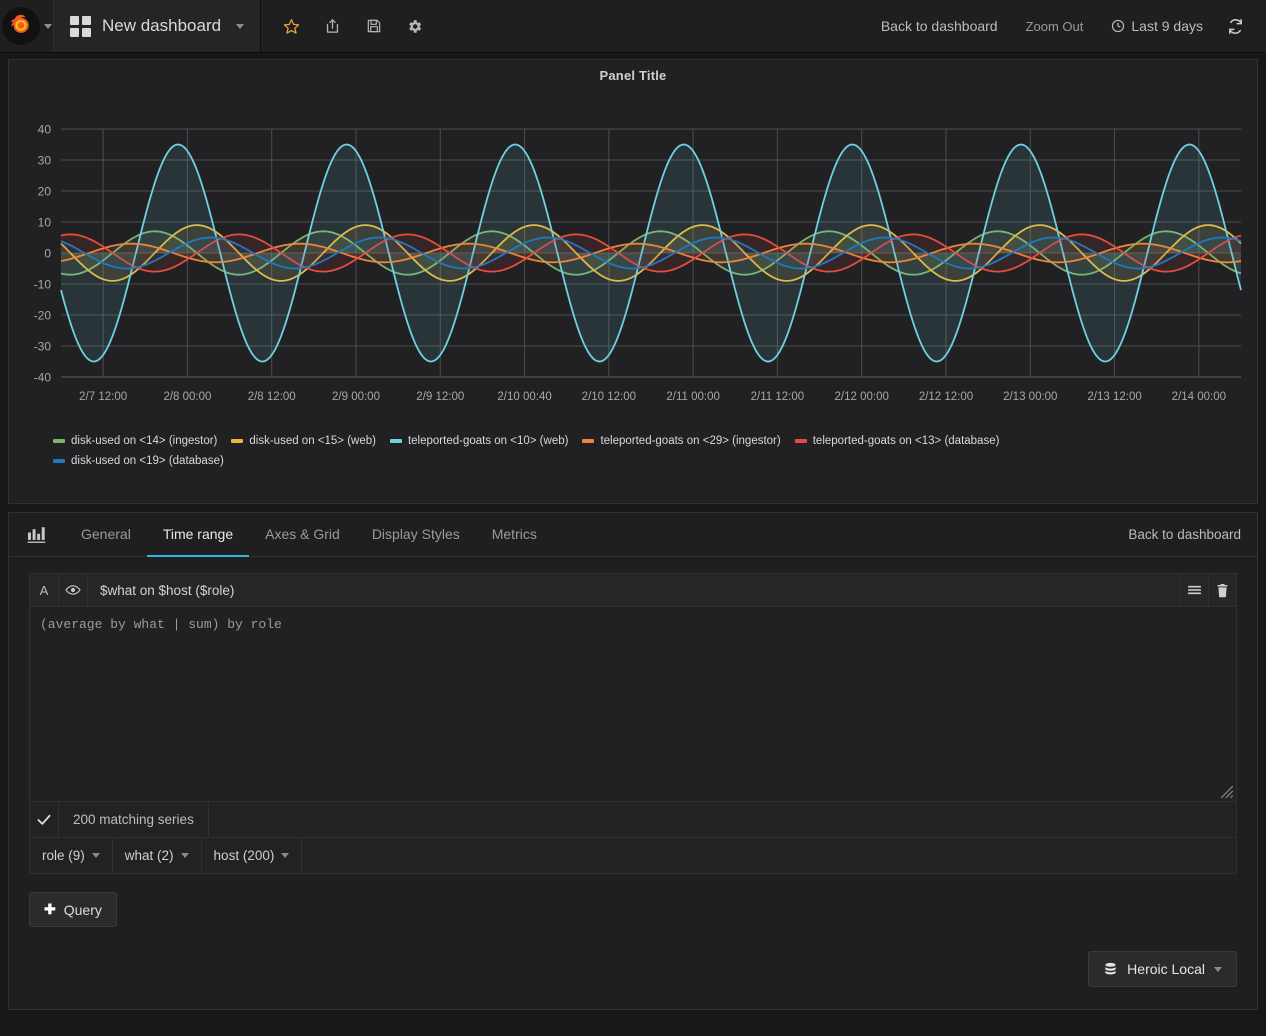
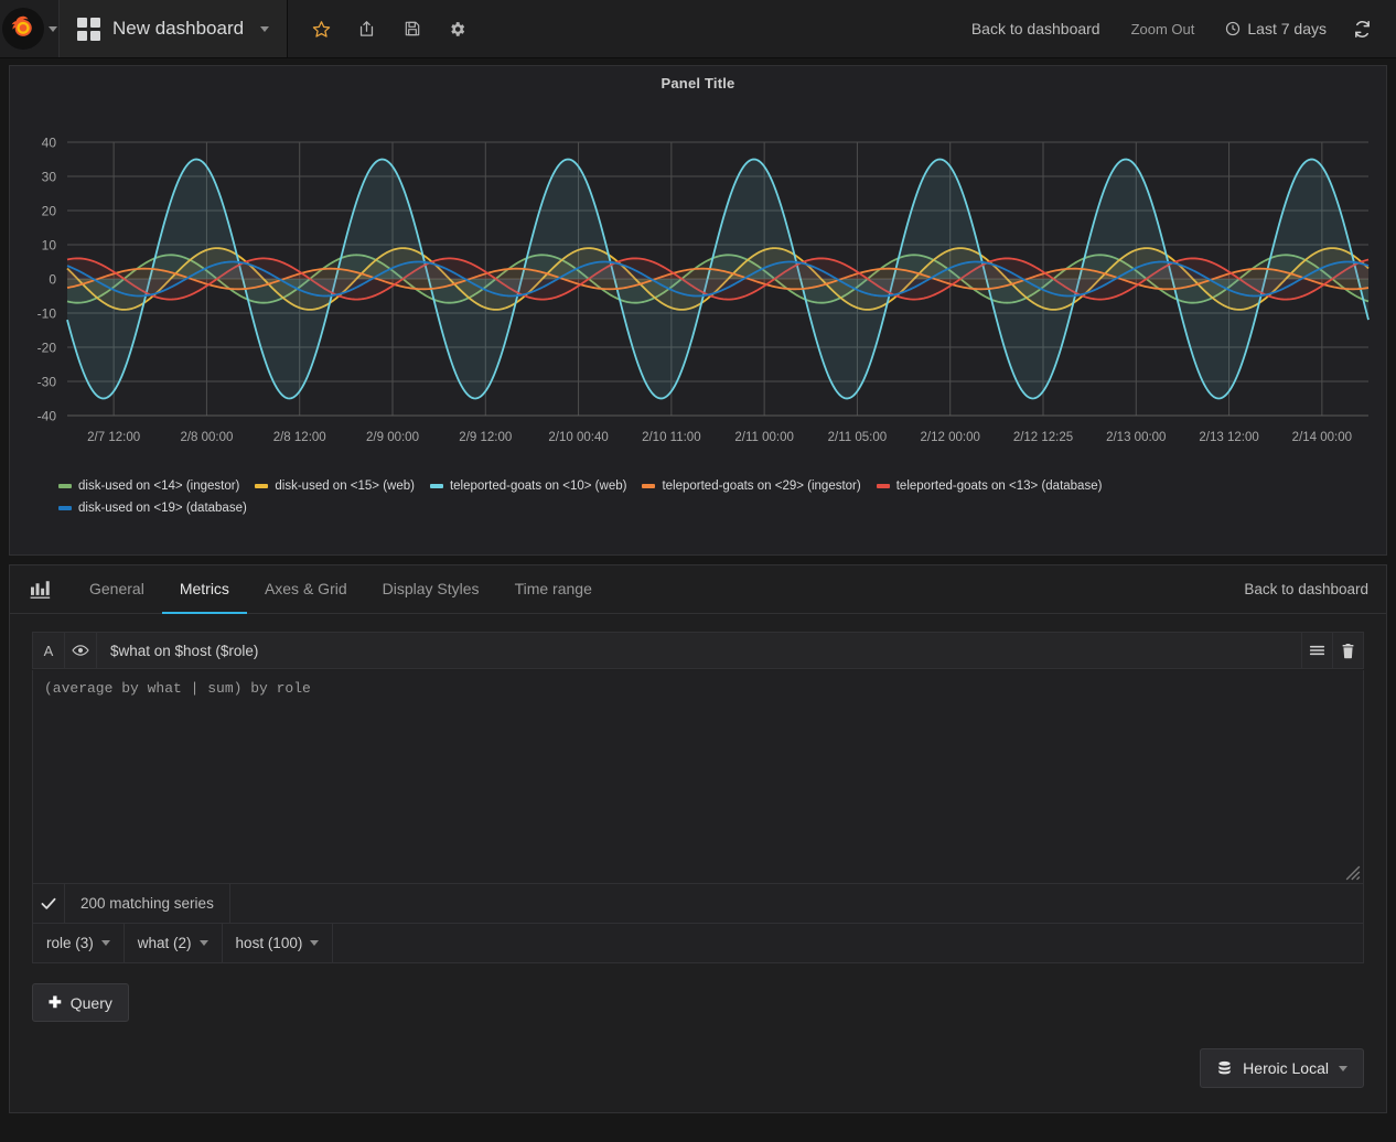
  New dashboard
  Back to dashboard
  Zoom Out
- Last 9 days
+ Last 7 days
  Panel Title
  40
  30
  20
  10
  0
  -10
  -20
  -30
  -40
  2/7 12:00
  2/8 00:00
  2/8 12:00
  2/9 00:00
  2/9 12:00
  2/10 00:40
- 2/10 12:00
+ 2/10 11:00
  2/11 00:00
- 2/11 12:00
+ 2/11 05:00
  2/12 00:00
- 2/12 12:00
+ 2/12 12:25
  2/13 00:00
  2/13 12:00
  2/14 00:00
  disk-used on <14> (ingestor)
  disk-used on <15> (web)
  teleported-goats on <10> (web)
  teleported-goats on <29> (ingestor)
  teleported-goats on <13> (database)
  disk-used on <19> (database)
  General
- Time range
+ Metrics
  Axes & Grid
  Display Styles
- Metrics
+ Time range
  Back to dashboard
  A
  $what on $host ($role)
  (average by what | sum) by role
  200 matching series
- role (9)
+ role (3)
  what (2)
- host (200)
+ host (100)
  ✚
  Query
  Heroic Local
